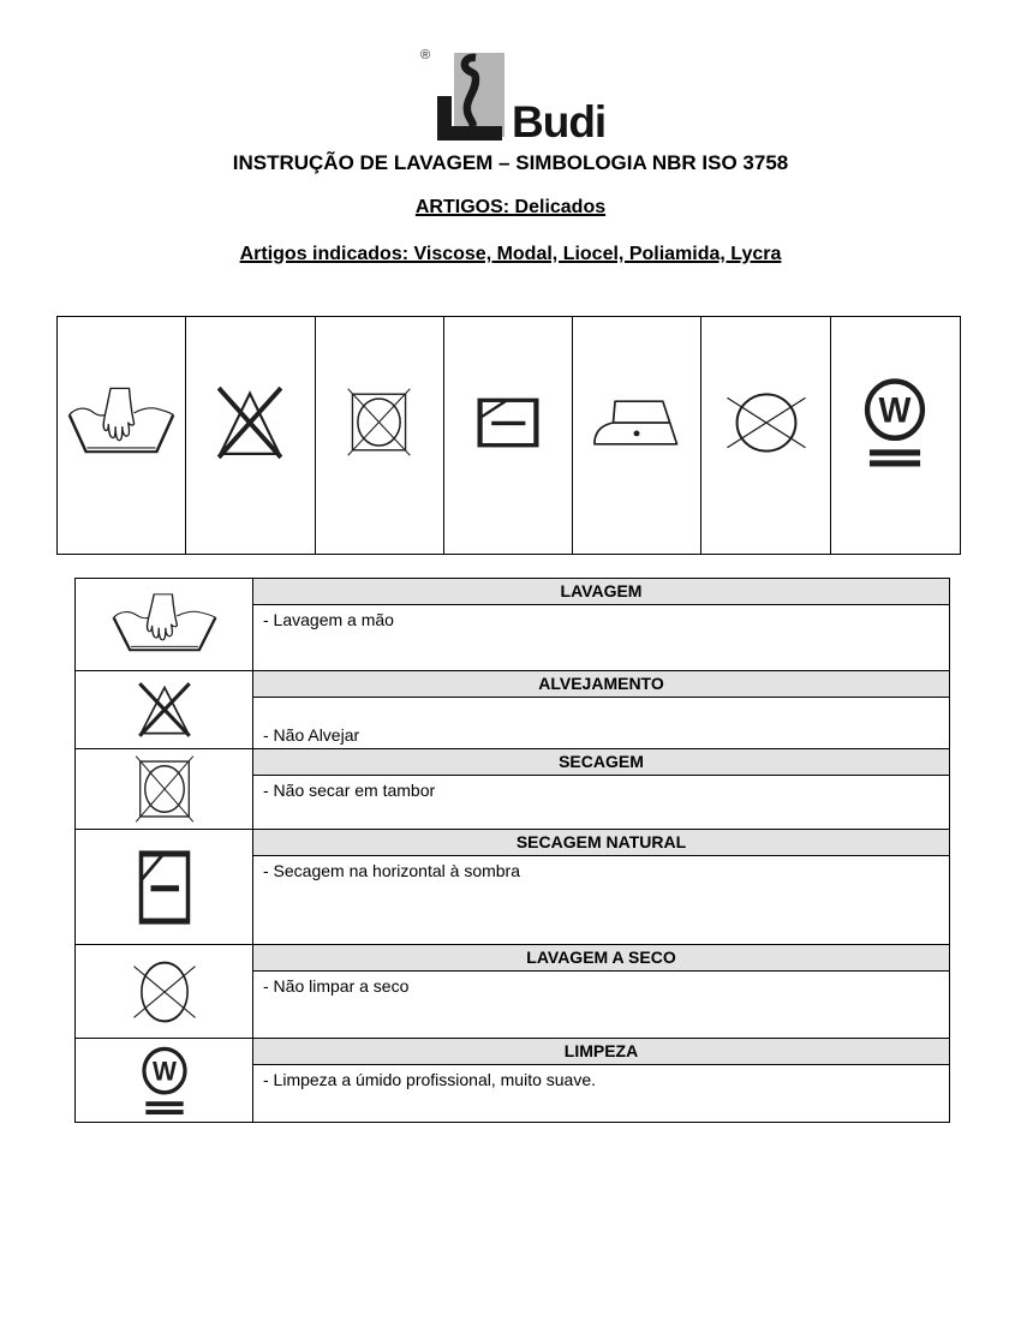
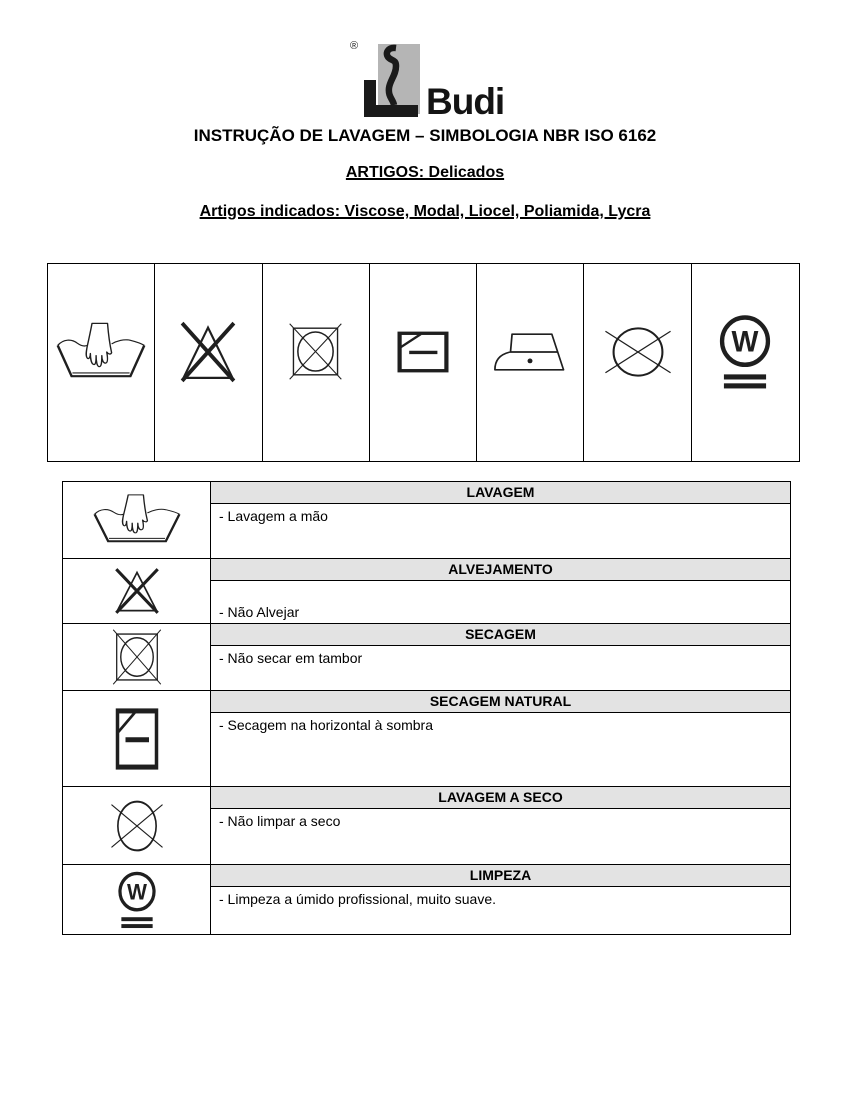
  ®
  Budi
- INSTRUÇÃO DE LAVAGEM – SIMBOLOGIA NBR ISO 3758
+ INSTRUÇÃO DE LAVAGEM – SIMBOLOGIA NBR ISO 6162
  ARTIGOS: Delicados
  Artigos indicados: Viscose, Modal, Liocel, Poliamida, Lycra
  LAVAGEM
  - Lavagem a mão
  ALVEJAMENTO
  - Não Alvejar
  SECAGEM
  - Não secar em tambor
  SECAGEM NATURAL
  - Secagem na horizontal à sombra
  LAVAGEM A SECO
  - Não limpar a seco
  LIMPEZA
  - Limpeza a úmido profissional, muito suave.
